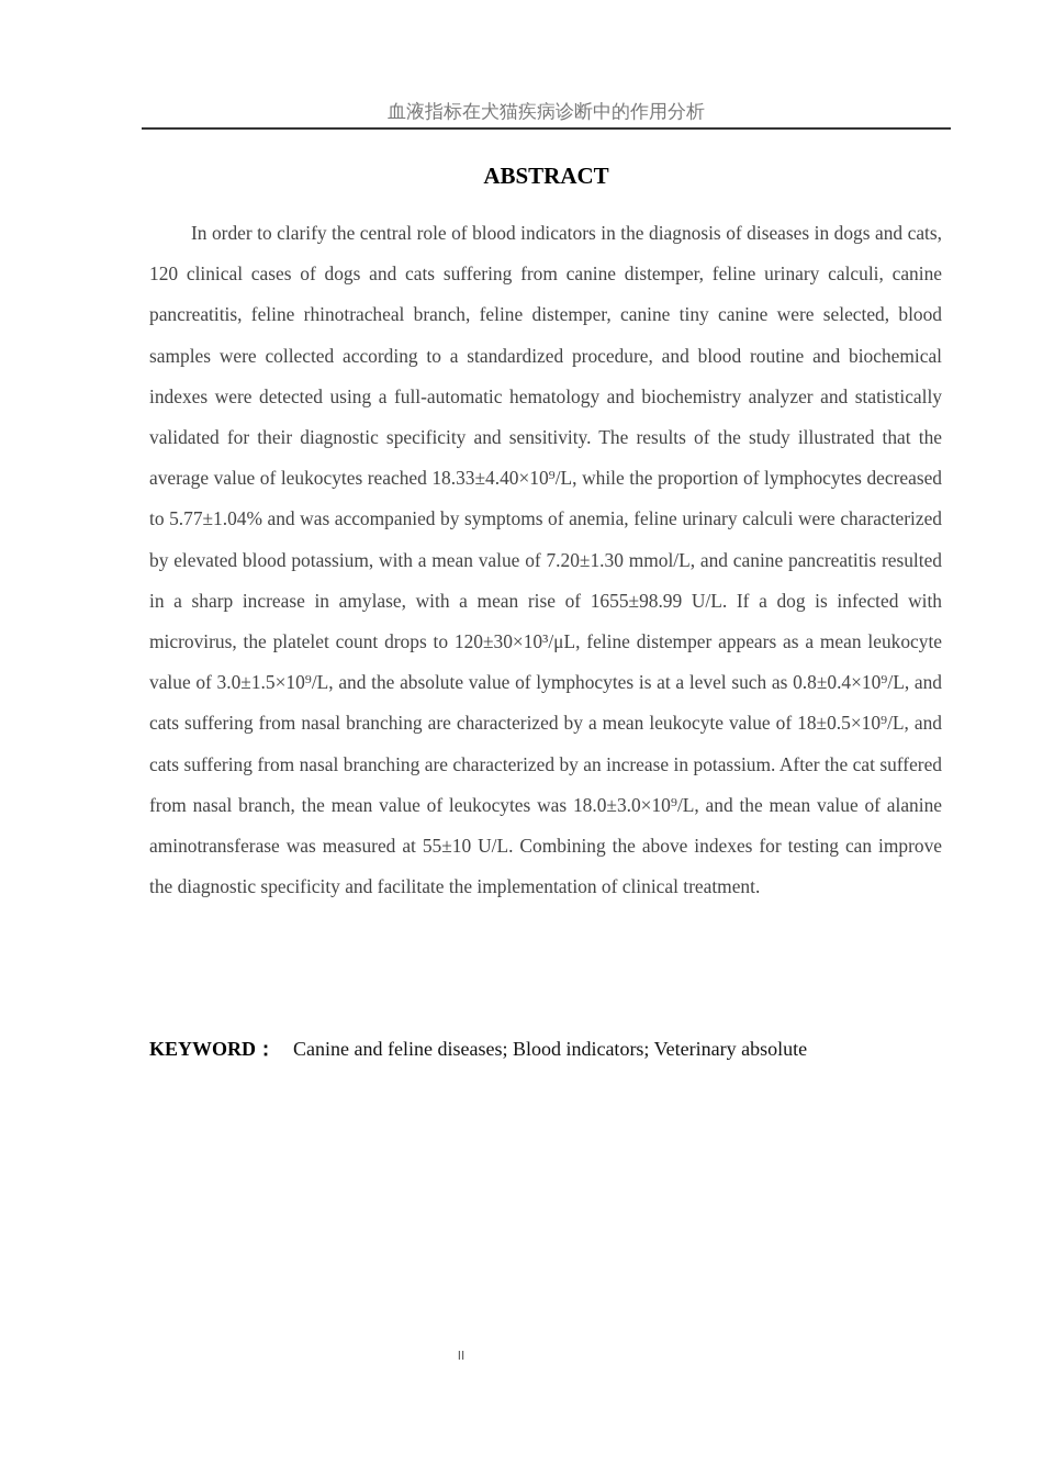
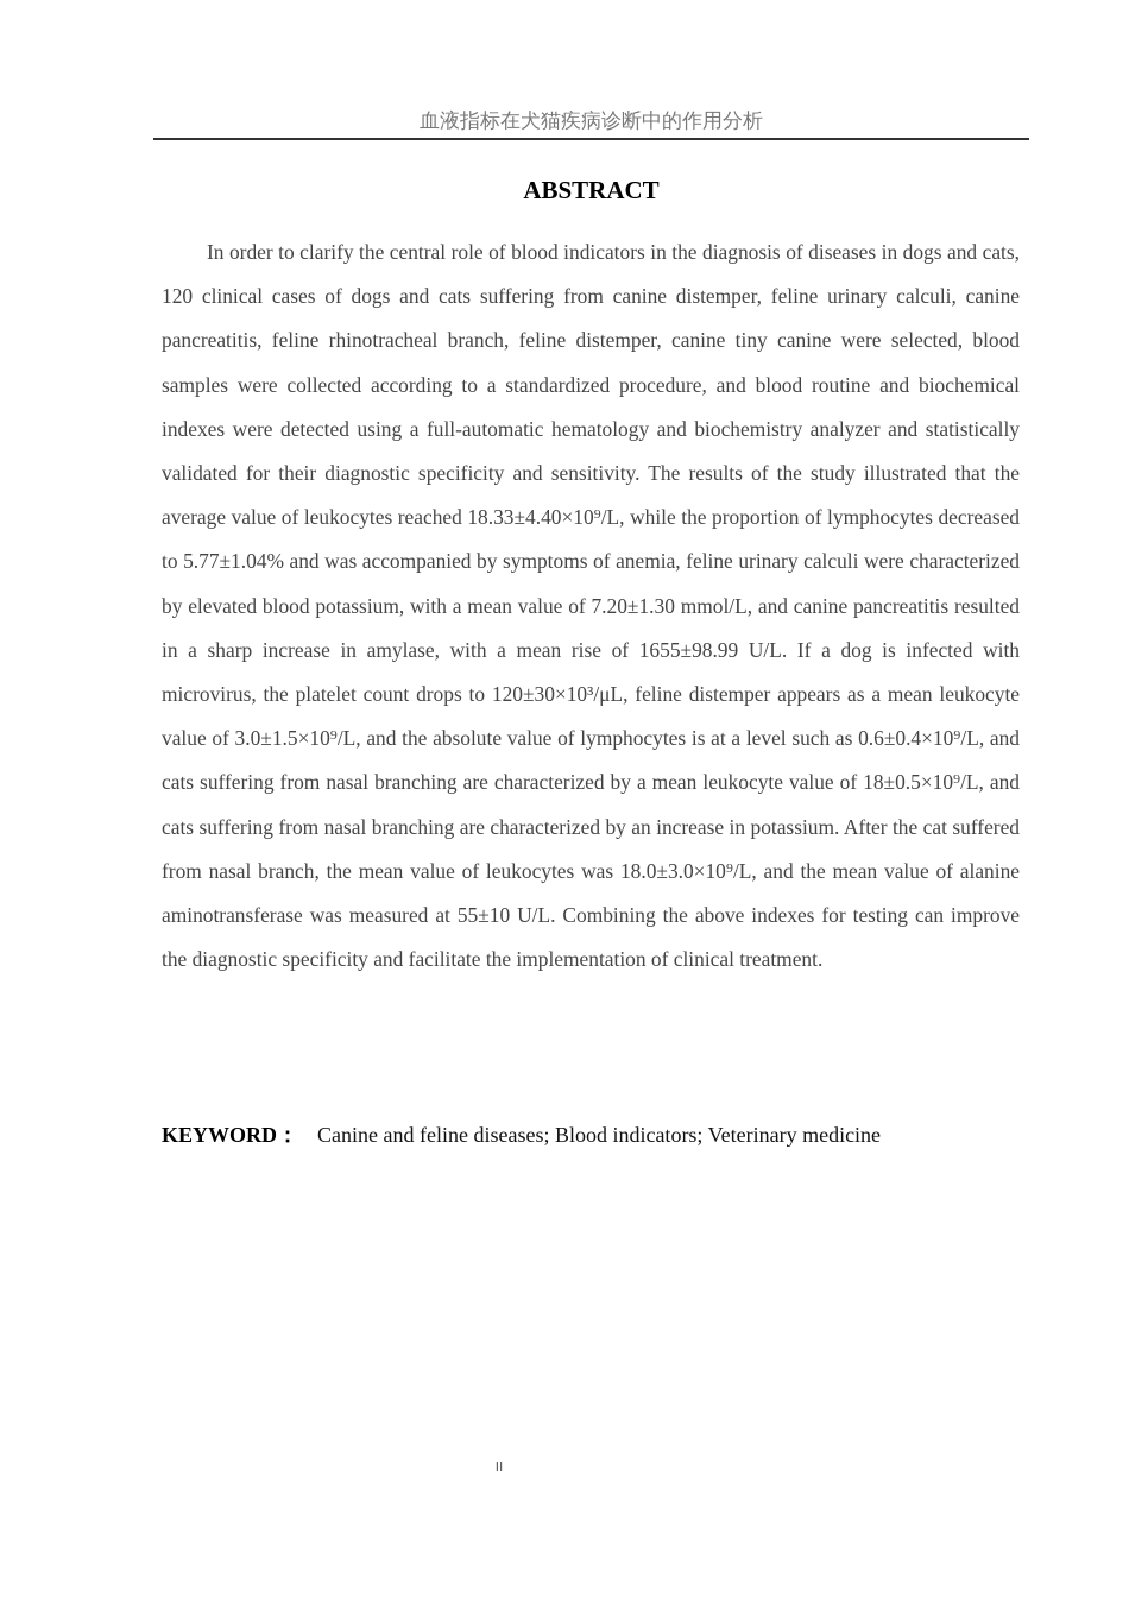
  血液指标在犬猫疾病诊断中的作用分析
  ABSTRACT
- In order to clarify the central role of blood indicators in the diagnosis of diseases in dogs and cats, 120 clinical cases of dogs and cats suffering from canine distemper, feline urinary calculi, canine pancreatitis, feline rhinotracheal branch, feline distemper, canine tiny canine were selected, blood samples were collected according to a standardized procedure, and blood routine and biochemical indexes were detected using a full-automatic hematology and biochemistry analyzer and statistically validated for their diagnostic specificity and sensitivity. The results of the study illustrated that the average value of leukocytes reached 18.33±4.40×10⁹/L, while the proportion of lymphocytes decreased to 5.77±1.04% and was accompanied by symptoms of anemia, feline urinary calculi were characterized by elevated blood potassium, with a mean value of 7.20±1.30 mmol/L, and canine pancreatitis resulted in a sharp increase in amylase, with a mean rise of 1655±98.99 U/L. If a dog is infected with microvirus, the platelet count drops to 120±30×10³/μL, feline distemper appears as a mean leukocyte value of 3.0±1.5×10⁹/L, and the absolute value of lymphocytes is at a level such as 0.8±0.4×10⁹/L, and cats suffering from nasal branching are characterized by a mean leukocyte value of 18±0.5×10⁹/L, and cats suffering from nasal branching are characterized by an increase in potassium. After the cat suffered from nasal branch, the mean value of leukocytes was 18.0±3.0×10⁹/L, and the mean value of alanine aminotransferase was measured at 55±10 U/L. Combining the above indexes for testing can improve the diagnostic specificity and facilitate the implementation of clinical treatment.
+ In order to clarify the central role of blood indicators in the diagnosis of diseases in dogs and cats, 120 clinical cases of dogs and cats suffering from canine distemper, feline urinary calculi, canine pancreatitis, feline rhinotracheal branch, feline distemper, canine tiny canine were selected, blood samples were collected according to a standardized procedure, and blood routine and biochemical indexes were detected using a full-automatic hematology and biochemistry analyzer and statistically validated for their diagnostic specificity and sensitivity. The results of the study illustrated that the average value of leukocytes reached 18.33±4.40×10⁹/L, while the proportion of lymphocytes decreased to 5.77±1.04% and was accompanied by symptoms of anemia, feline urinary calculi were characterized by elevated blood potassium, with a mean value of 7.20±1.30 mmol/L, and canine pancreatitis resulted in a sharp increase in amylase, with a mean rise of 1655±98.99 U/L. If a dog is infected with microvirus, the platelet count drops to 120±30×10³/μL, feline distemper appears as a mean leukocyte value of 3.0±1.5×10⁹/L, and the absolute value of lymphocytes is at a level such as 0.6±0.4×10⁹/L, and cats suffering from nasal branching are characterized by a mean leukocyte value of 18±0.5×10⁹/L, and cats suffering from nasal branching are characterized by an increase in potassium. After the cat suffered from nasal branch, the mean value of leukocytes was 18.0±3.0×10⁹/L, and the mean value of alanine aminotransferase was measured at 55±10 U/L. Combining the above indexes for testing can improve the diagnostic specificity and facilitate the implementation of clinical treatment.
- KEYWORD： Canine and feline diseases; Blood indicators; Veterinary absolute
+ KEYWORD： Canine and feline diseases; Blood indicators; Veterinary medicine
  II
